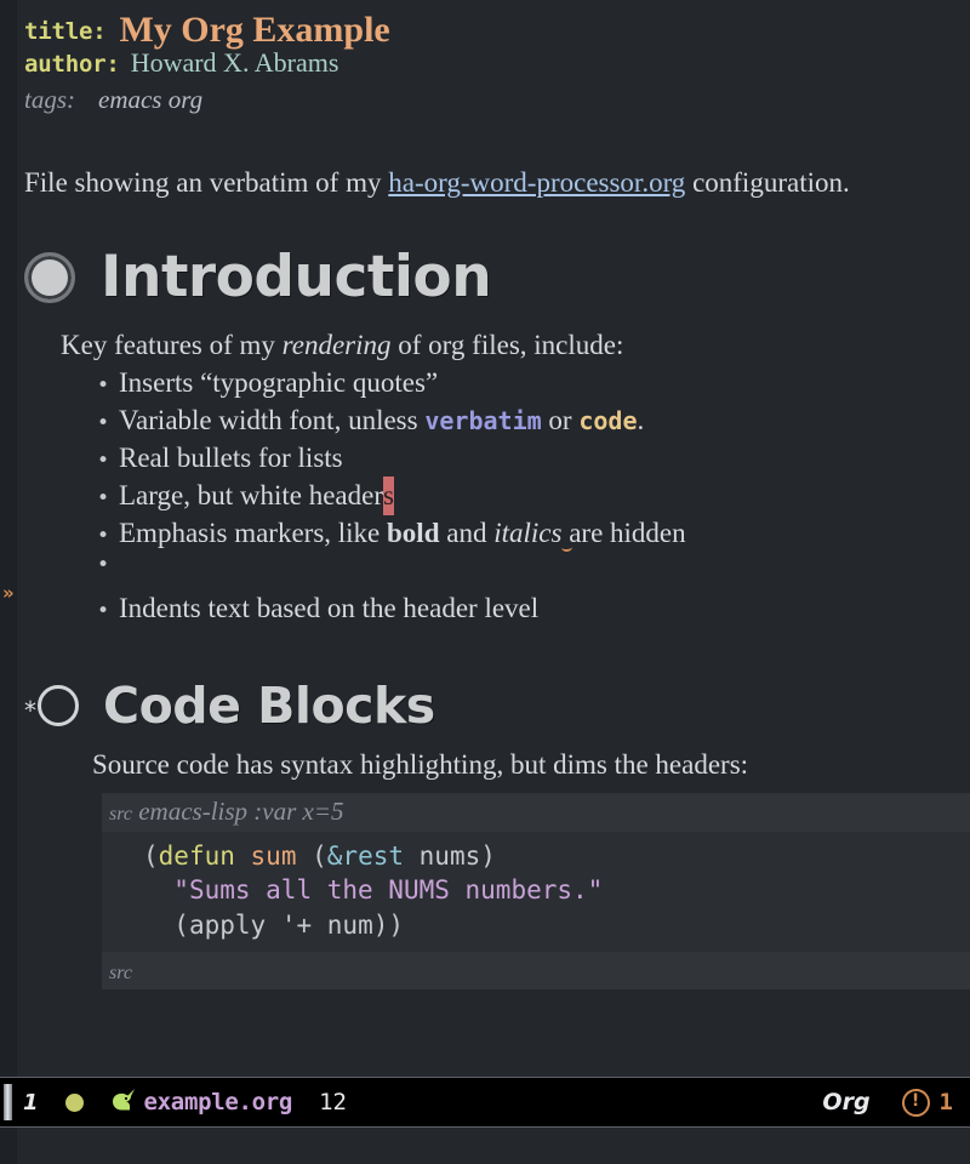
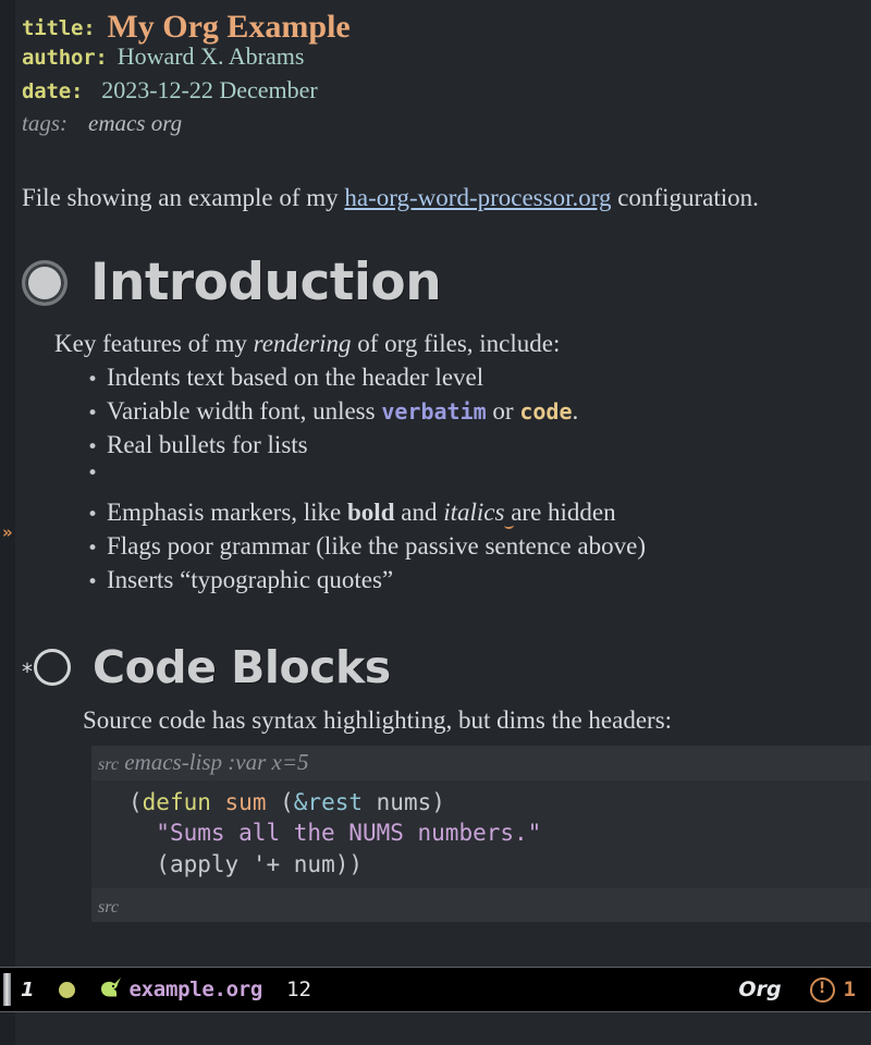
  »
  title:
  My Org Example
  author:
  Howard X. Abrams
+ date:
+ 2023-12-22 December
  tags:
  emacs org
- File showing an verbatim of my ha-org-word-processor.org configuration.
+ File showing an example of my ha-org-word-processor.org configuration.
  Introduction
  Key features of my rendering of org files, include:
  •
- Inserts “typographic quotes”
+ Indents text based on the header level
  •
  Variable width font, unless verbatim or code.
  •
  Real bullets for lists
  •
- Large, but white headers
  •
  Emphasis markers, like bold and italics are hidden
  •
+ Flags poor grammar (like the passive sentence above)
  •
- Indents text based on the header level
+ Inserts “typographic quotes”
  *
  Code Blocks
  Source code has syntax highlighting, but dims the headers:
  src emacs-lisp :var x=5
  (defun sum (&rest nums) "Sums all the NUMS numbers." (apply '+ num))
  src
  1
  example.org
  12
  Org
  !
  1
